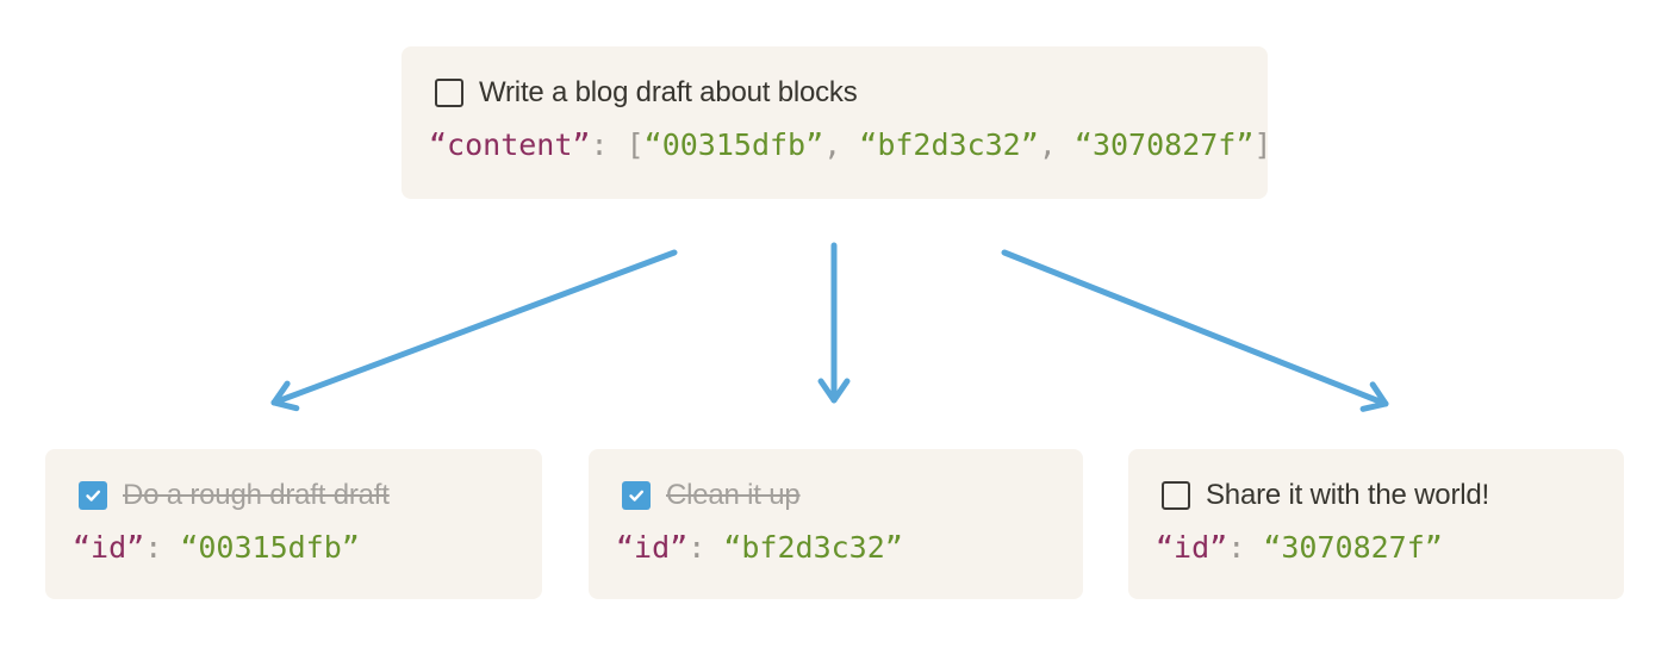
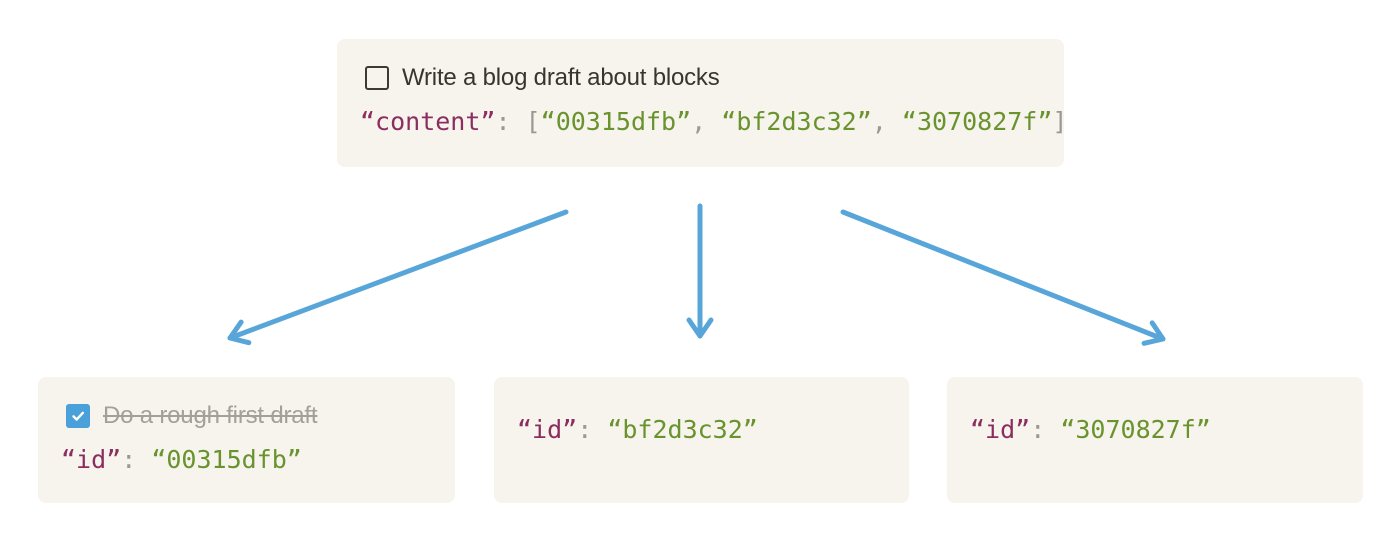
  Write a blog draft about blocks
  “content”: [“00315dfb”, “bf2d3c32”, “3070827f”]
- Do a rough draft draft
+ Do a rough first draft
  “id”: “00315dfb”
- Clean it up
  “id”: “bf2d3c32”
- Share it with the world!
  “id”: “3070827f”
